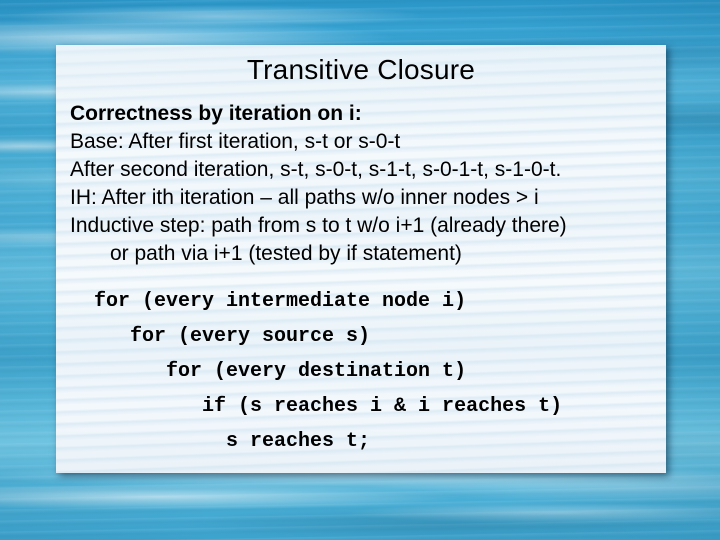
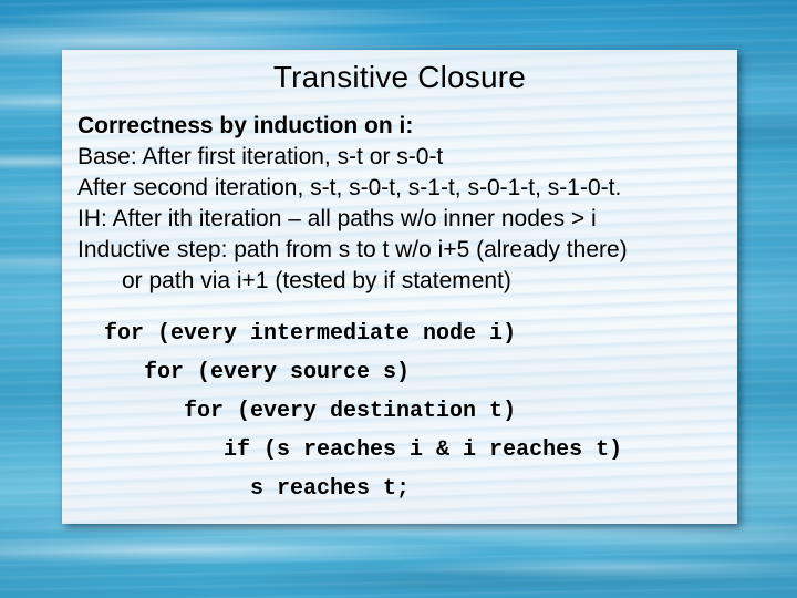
  Transitive Closure
- Correctness by iteration on i:
+ Correctness by induction on i:
  Base: After first iteration, s-t or s-0-t
  After second iteration, s-t, s-0-t, s-1-t, s-0-1-t, s-1-0-t.
  IH: After ith iteration – all paths w/o inner nodes > i
- Inductive step: path from s to t w/o i+1 (already there)
+ Inductive step: path from s to t w/o i+5 (already there)
  or path via i+1 (tested by if statement)
  for (every intermediate node i)
  for (every source s)
  for (every destination t)
  if (s reaches i & i reaches t)
  s reaches t;
